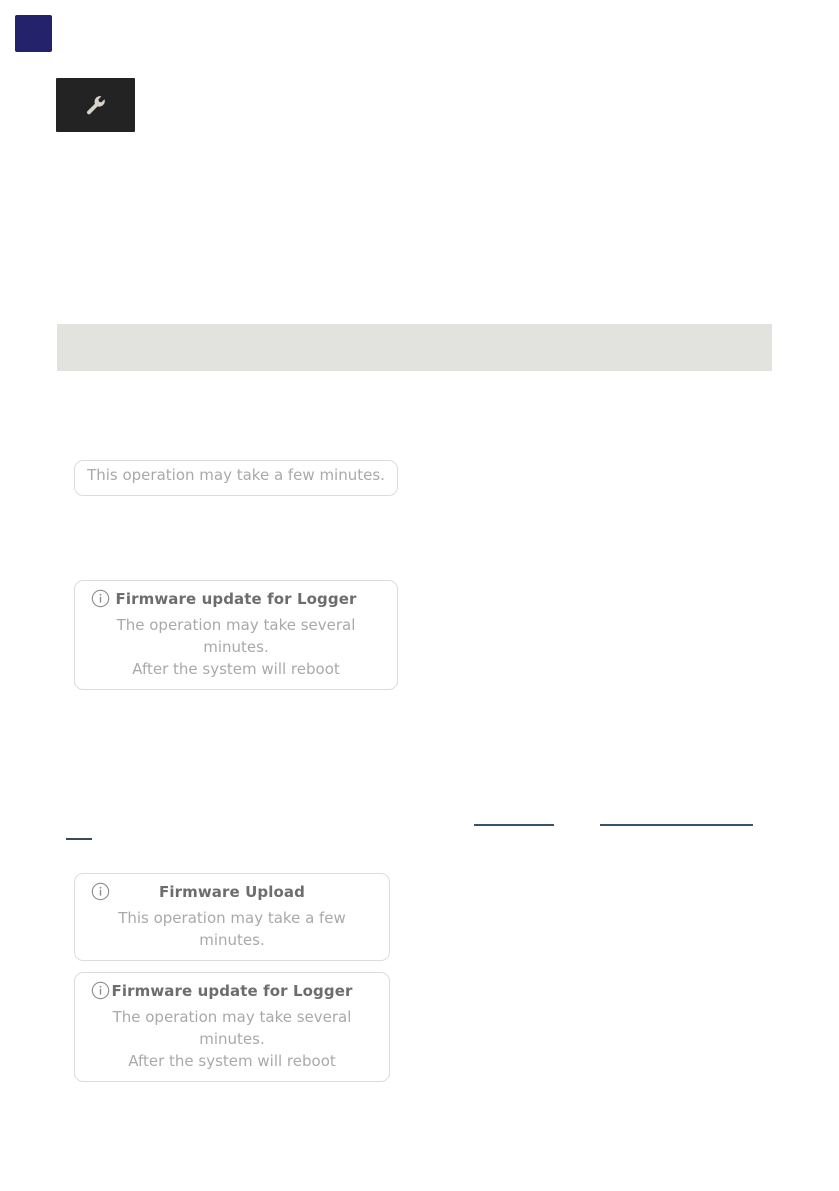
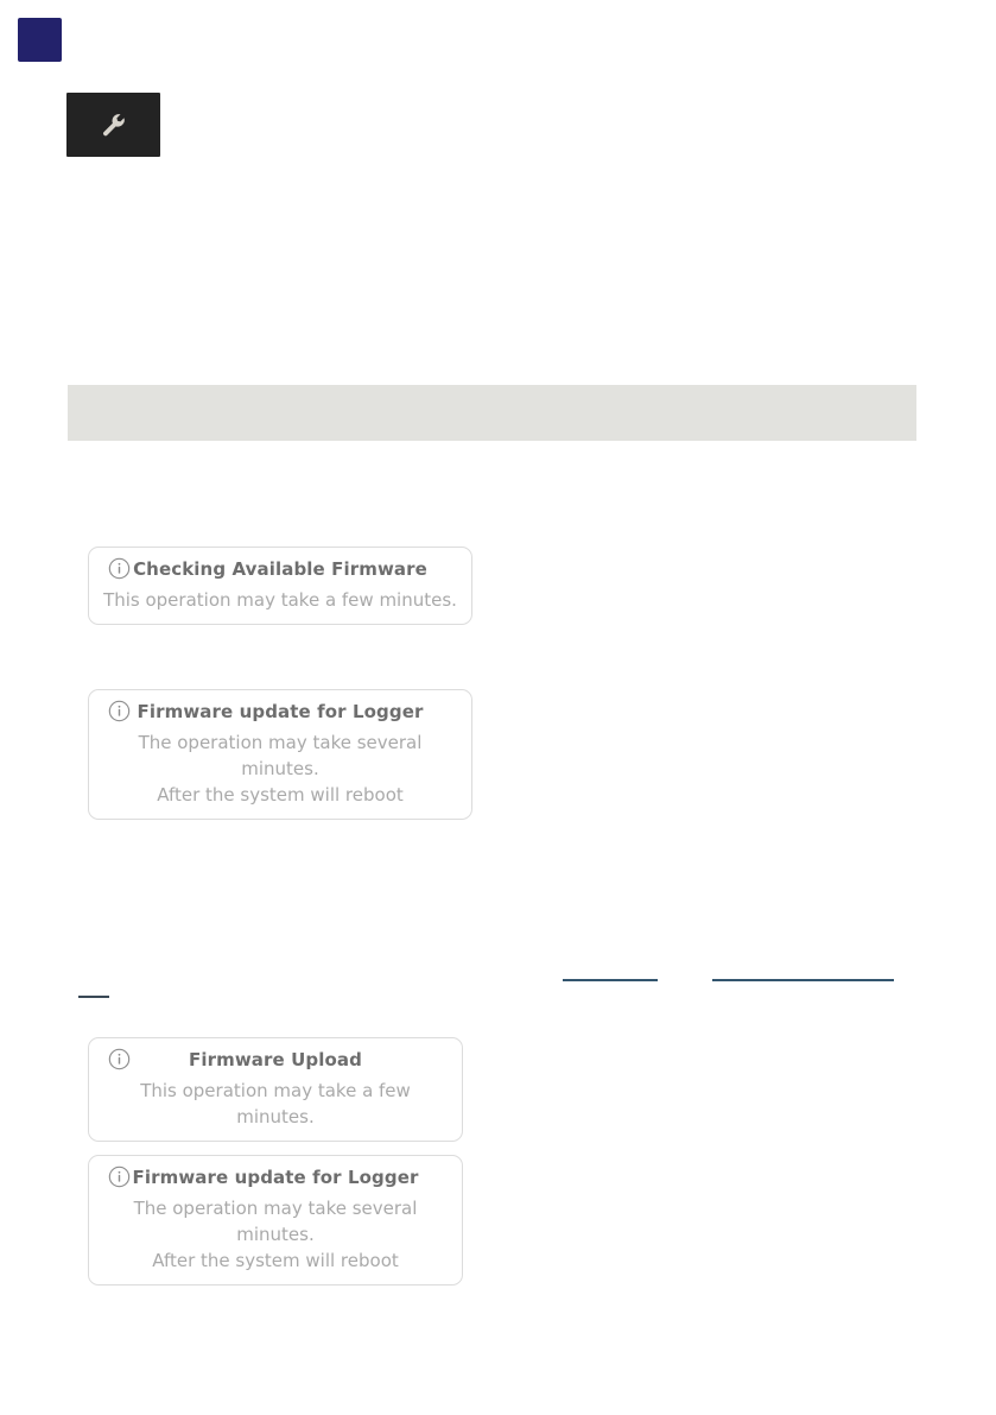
+ Checking Available Firmware
  This operation may take a few minutes.
  Firmware update for Logger
  The operation may take several minutes.
  After the system will reboot
  Firmware Upload
  This operation may take a few minutes.
  Firmware update for Logger
  The operation may take several minutes.
  After the system will reboot
